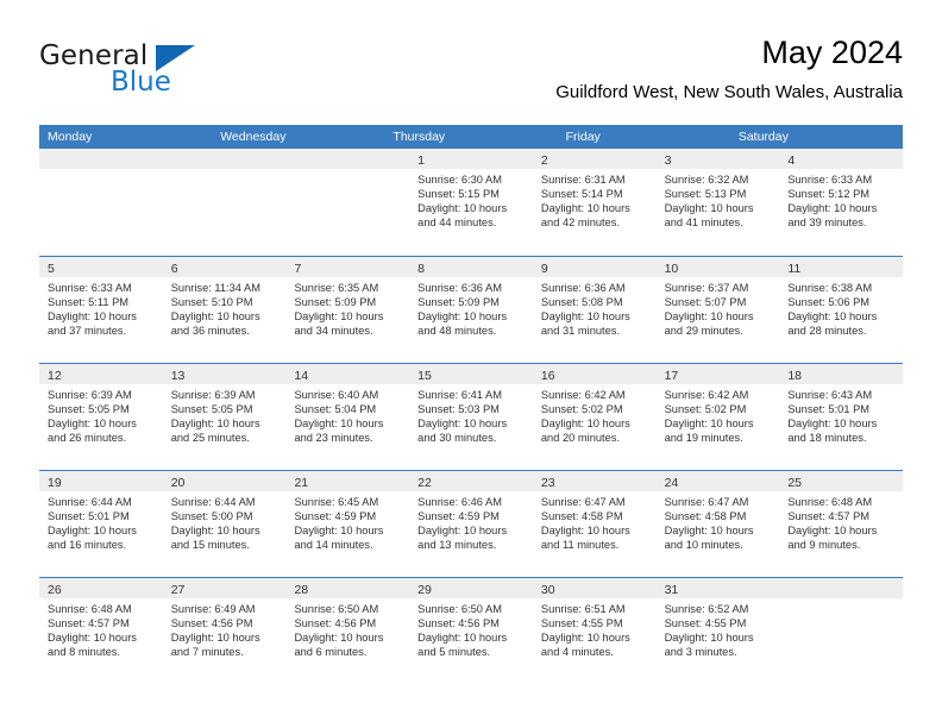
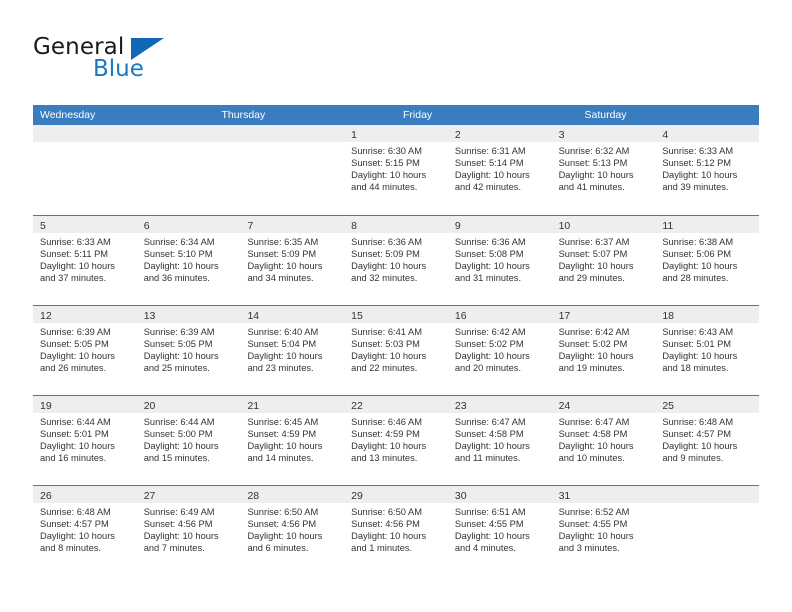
  General
  Blue
- May 2024
- Guildford West, New South Wales, Australia
- Monday
  Wednesday
  Thursday
  Friday
  Saturday
  1
  Sunrise: 6:30 AM
  Sunset: 5:15 PM
  Daylight: 10 hours
  and 44 minutes.
  2
  Sunrise: 6:31 AM
  Sunset: 5:14 PM
  Daylight: 10 hours
  and 42 minutes.
  3
  Sunrise: 6:32 AM
  Sunset: 5:13 PM
  Daylight: 10 hours
  and 41 minutes.
  4
  Sunrise: 6:33 AM
  Sunset: 5:12 PM
  Daylight: 10 hours
  and 39 minutes.
  5
  Sunrise: 6:33 AM
  Sunset: 5:11 PM
  Daylight: 10 hours
  and 37 minutes.
  6
- Sunrise: 11:34 AM
+ Sunrise: 6:34 AM
  Sunset: 5:10 PM
  Daylight: 10 hours
  and 36 minutes.
  7
  Sunrise: 6:35 AM
  Sunset: 5:09 PM
  Daylight: 10 hours
  and 34 minutes.
  8
  Sunrise: 6:36 AM
  Sunset: 5:09 PM
  Daylight: 10 hours
- and 48 minutes.
+ and 32 minutes.
  9
  Sunrise: 6:36 AM
  Sunset: 5:08 PM
  Daylight: 10 hours
  and 31 minutes.
  10
  Sunrise: 6:37 AM
  Sunset: 5:07 PM
  Daylight: 10 hours
  and 29 minutes.
  11
  Sunrise: 6:38 AM
  Sunset: 5:06 PM
  Daylight: 10 hours
  and 28 minutes.
  12
  Sunrise: 6:39 AM
  Sunset: 5:05 PM
  Daylight: 10 hours
  and 26 minutes.
  13
  Sunrise: 6:39 AM
  Sunset: 5:05 PM
  Daylight: 10 hours
  and 25 minutes.
  14
  Sunrise: 6:40 AM
  Sunset: 5:04 PM
  Daylight: 10 hours
  and 23 minutes.
  15
  Sunrise: 6:41 AM
  Sunset: 5:03 PM
  Daylight: 10 hours
- and 30 minutes.
+ and 22 minutes.
  16
  Sunrise: 6:42 AM
  Sunset: 5:02 PM
  Daylight: 10 hours
  and 20 minutes.
  17
  Sunrise: 6:42 AM
  Sunset: 5:02 PM
  Daylight: 10 hours
  and 19 minutes.
  18
  Sunrise: 6:43 AM
  Sunset: 5:01 PM
  Daylight: 10 hours
  and 18 minutes.
  19
  Sunrise: 6:44 AM
  Sunset: 5:01 PM
  Daylight: 10 hours
  and 16 minutes.
  20
  Sunrise: 6:44 AM
  Sunset: 5:00 PM
  Daylight: 10 hours
  and 15 minutes.
  21
  Sunrise: 6:45 AM
  Sunset: 4:59 PM
  Daylight: 10 hours
  and 14 minutes.
  22
  Sunrise: 6:46 AM
  Sunset: 4:59 PM
  Daylight: 10 hours
  and 13 minutes.
  23
  Sunrise: 6:47 AM
  Sunset: 4:58 PM
  Daylight: 10 hours
  and 11 minutes.
  24
  Sunrise: 6:47 AM
  Sunset: 4:58 PM
  Daylight: 10 hours
  and 10 minutes.
  25
  Sunrise: 6:48 AM
  Sunset: 4:57 PM
  Daylight: 10 hours
  and 9 minutes.
  26
  Sunrise: 6:48 AM
  Sunset: 4:57 PM
  Daylight: 10 hours
  and 8 minutes.
  27
  Sunrise: 6:49 AM
  Sunset: 4:56 PM
  Daylight: 10 hours
  and 7 minutes.
  28
  Sunrise: 6:50 AM
  Sunset: 4:56 PM
  Daylight: 10 hours
  and 6 minutes.
  29
  Sunrise: 6:50 AM
  Sunset: 4:56 PM
  Daylight: 10 hours
- and 5 minutes.
+ and 1 minutes.
  30
  Sunrise: 6:51 AM
  Sunset: 4:55 PM
  Daylight: 10 hours
  and 4 minutes.
  31
  Sunrise: 6:52 AM
  Sunset: 4:55 PM
  Daylight: 10 hours
  and 3 minutes.
